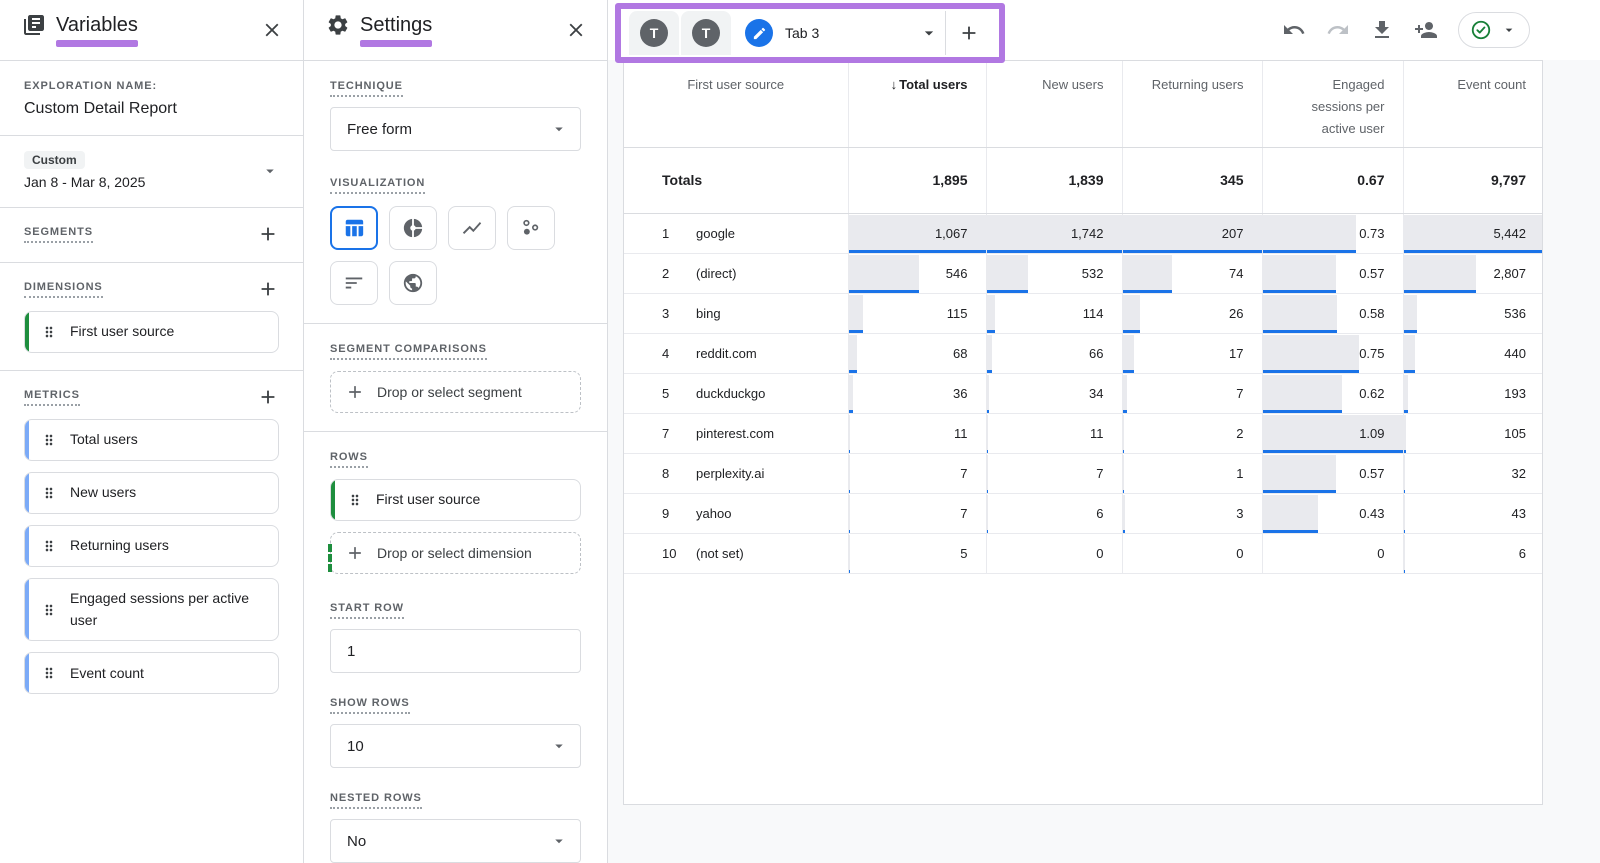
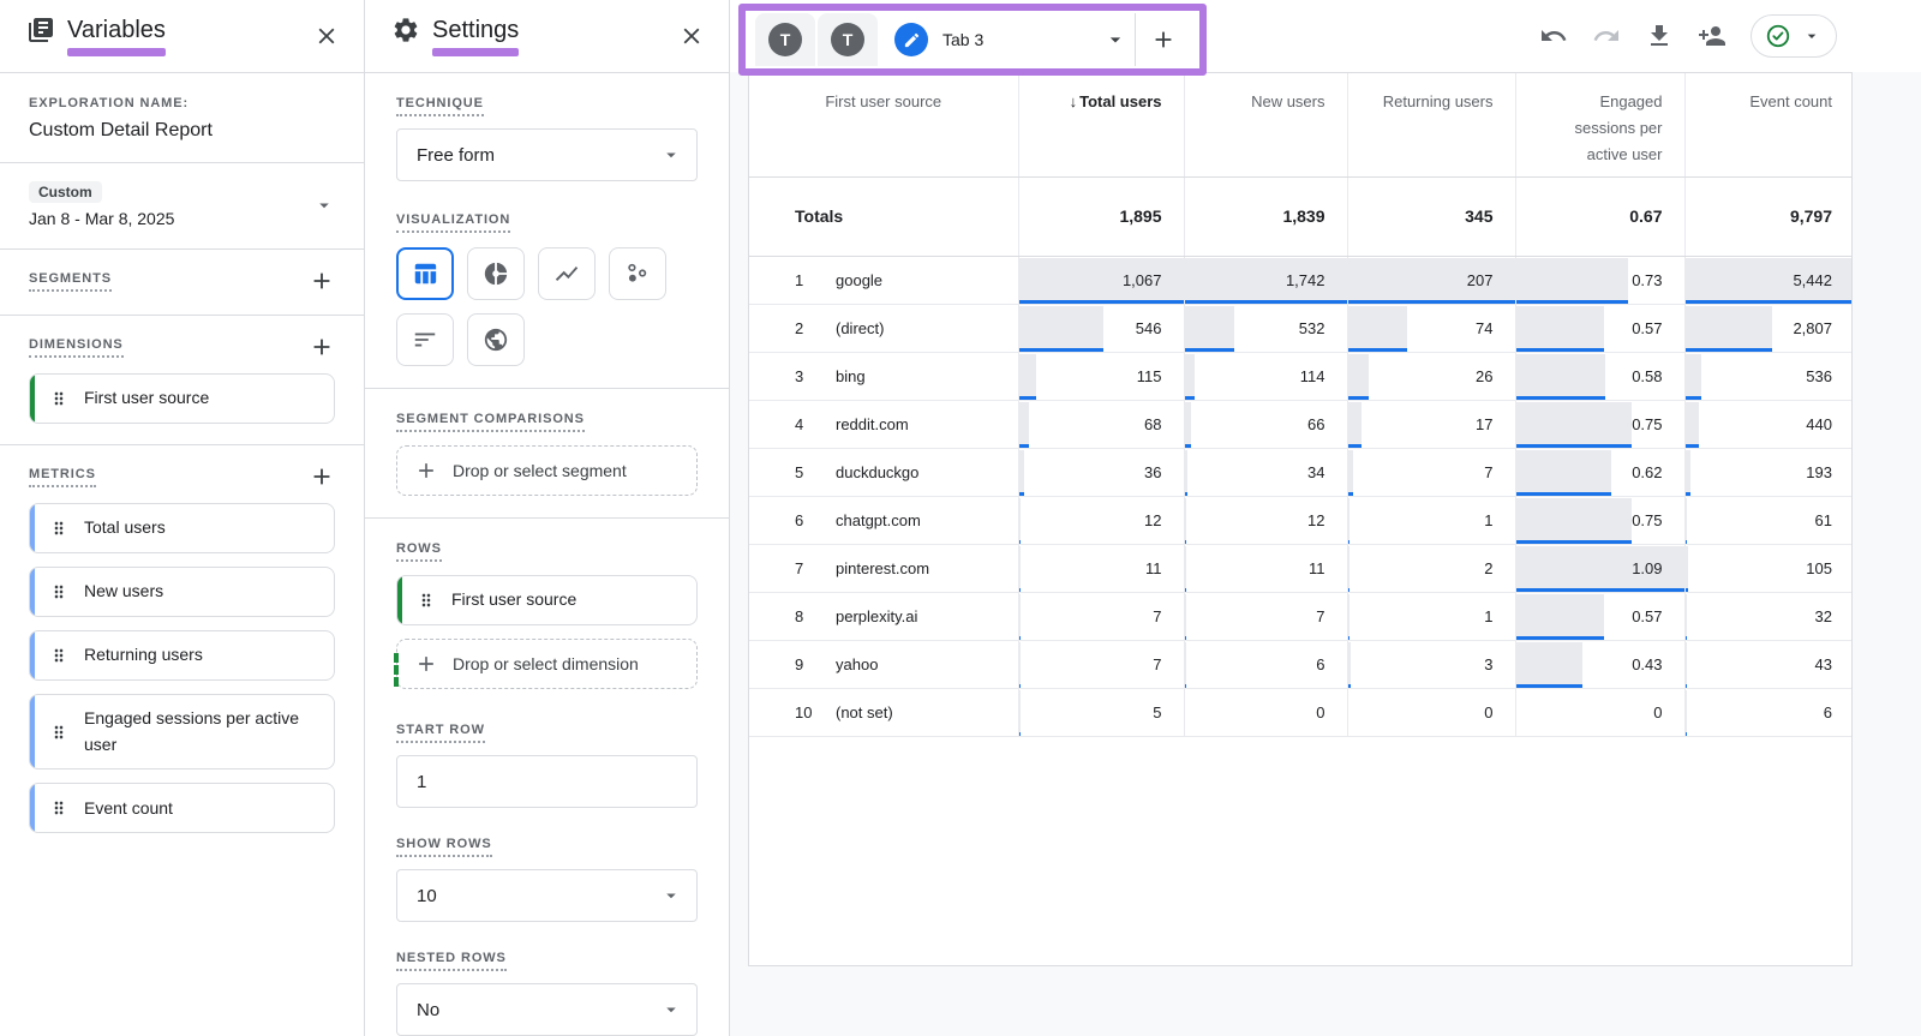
  Variables
  EXPLORATION NAME:
  Custom Detail Report
  Custom
  Jan 8 - Mar 8, 2025
  SEGMENTS
  DIMENSIONS
  First user source
  METRICS
  Total users
  New users
  Returning users
  Engaged sessions per active user
  Event count
  Settings
  TECHNIQUE
  Free form
  VISUALIZATION
  SEGMENT COMPARISONS
  Drop or select segment
  ROWS
  First user source
  Drop or select dimension
  START ROW
  1
  SHOW ROWS
  10
  NESTED ROWS
  No
  T
  T
  Tab 3
  First user source	↓ Total users	New users	Returning users	Engaged sessions per active user	Event count
  Totals	1,895	1,839	345	0.67	9,797
  1 google	1,067	1,742	207	0.73	5,442
  2 (direct)	546	532	74	0.57	2,807
  3 bing	115	114	26	0.58	536
  4 reddit.com	68	66	17	0.75	440
  5 duckduckgo	36	34	7	0.62	193
+ 6 chatgpt.com	12	12	1	0.75	61
  7 pinterest.com	11	11	2	1.09	105
  8 perplexity.ai	7	7	1	0.57	32
  9 yahoo	7	6	3	0.43	43
  10 (not set)	5	0	0	0	6
